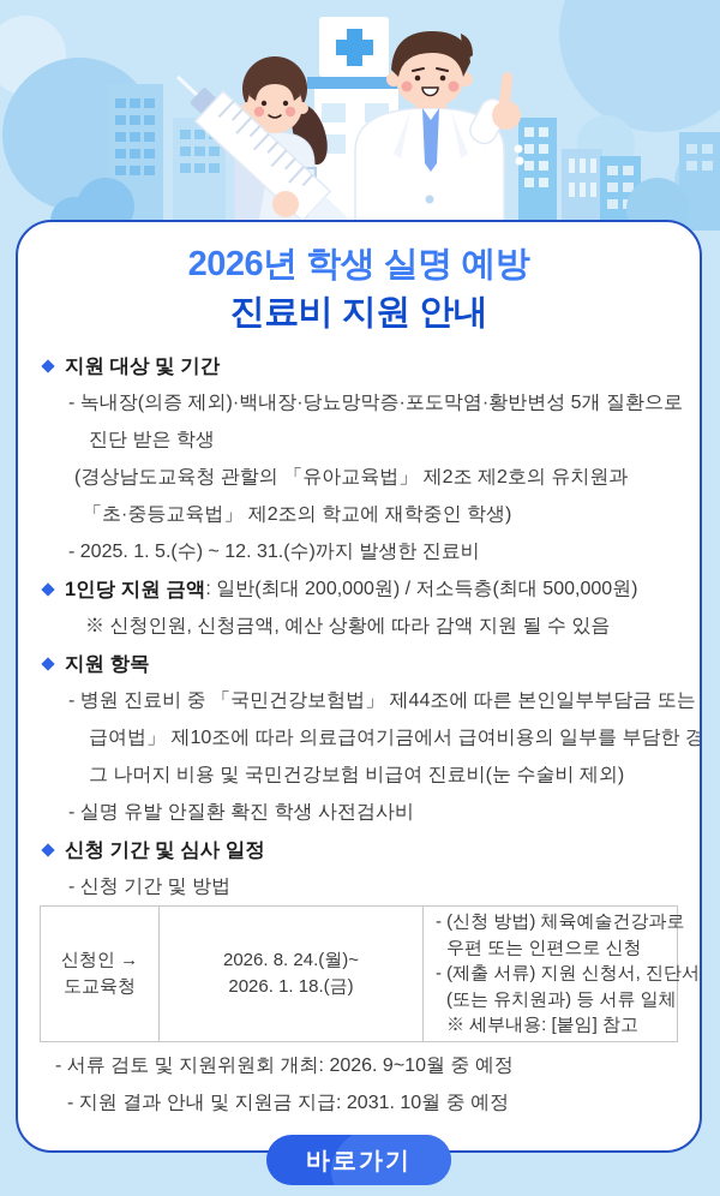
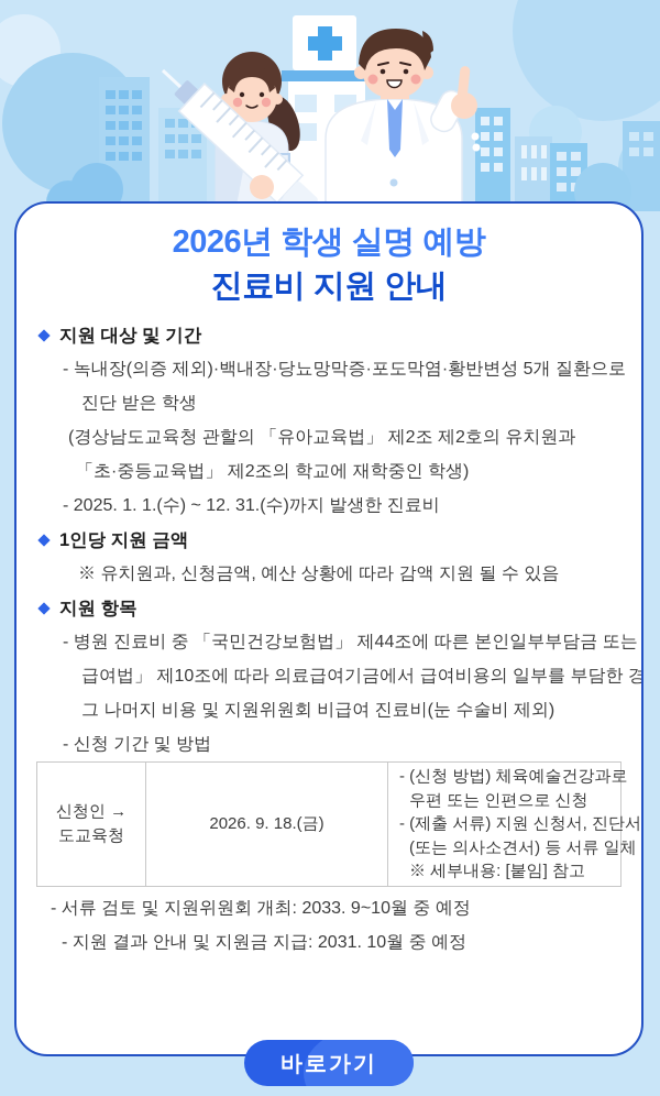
  2026년 학생 실명 예방
  진료비 지원 안내
  지원 대상 및 기간
  - 녹내장(의증 제외)·백내장·당뇨망막증·포도막염·황반변성 5개 질환으로
  진단 받은 학생
  (경상남도교육청 관할의 「유아교육법」 제2조 제2호의 유치원과
  「초·중등교육법」 제2조의 학교에 재학중인 학생)
- - 2025. 1. 5.(수) ~ 12. 31.(수)까지 발생한 진료비
+ - 2025. 1. 1.(수) ~ 12. 31.(수)까지 발생한 진료비
  1인당 지원 금액
- : 일반(최대 200,000원) / 저소득층(최대 500,000원)
- ※ 신청인원, 신청금액, 예산 상황에 따라 감액 지원 될 수 있음
+ ※ 유치원과, 신청금액, 예산 상황에 따라 감액 지원 될 수 있음
  지원 항목
  - 병원 진료비 중 「국민건강보험법」 제44조에 따른 본인일부부담금 또는
  급여법」 제10조에 따라 의료급여기금에서 급여비용의 일부를 부담한 경
- 그 나머지 비용 및 국민건강보험 비급여 진료비(눈 수술비 제외)
+ 그 나머지 비용 및 지원위원회 비급여 진료비(눈 수술비 제외)
- - 실명 유발 안질환 확진 학생 사전검사비
- 신청 기간 및 심사 일정
  - 신청 기간 및 방법
  신청인 →
  도교육청
- 2026. 8. 24.(월)~
- 2026. 1. 18.(금)
+ 2026. 9. 18.(금)
  - (신청 방법) 체육예술건강과로
  우편 또는 인편으로 신청
  - (제출 서류) 지원 신청서, 진단서
- (또는 유치원과) 등 서류 일체
+ (또는 의사소견서) 등 서류 일체
  ※ 세부내용: [붙임] 참고
- - 서류 검토 및 지원위원회 개최: 2026. 9~10월 중 예정
+ - 서류 검토 및 지원위원회 개최: 2033. 9~10월 중 예정
  - 지원 결과 안내 및 지원금 지급: 2031. 10월 중 예정
  바로가기
